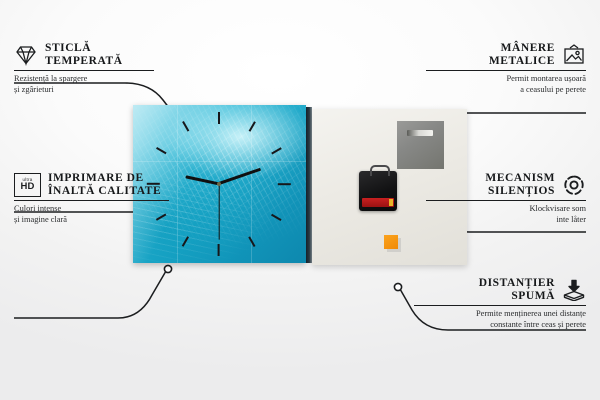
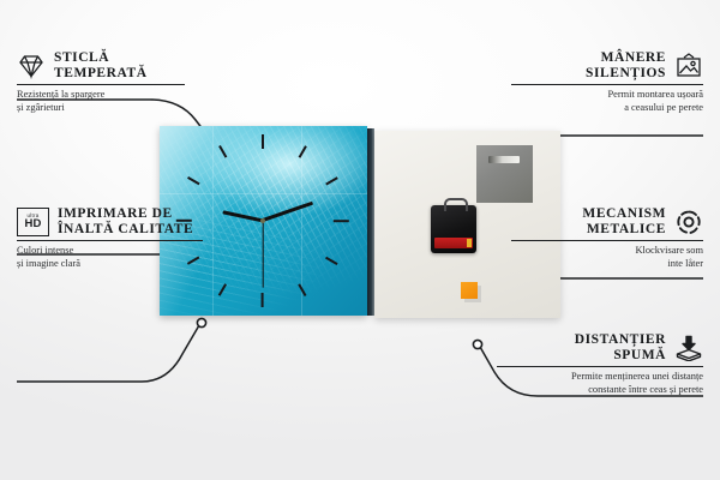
  STICLĂ
  TEMPERATĂ
  Rezistență la spargere
  și zgârieturi
  HD
  IMPRIMARE DE
  ÎNALTĂ CALITATE
  Culori intense
  și imagine clară
  MÂNERE
- METALICE
+ SILENȚIOS
  Permit montarea ușoară
  a ceasului pe perete
  MECANISM
- SILENȚIOS
+ METALICE
  Klockvisare som
  inte låter
  DISTANȚIER
  SPUMĂ
  Permite menținerea unei distanțe
  constante între ceas și perete
